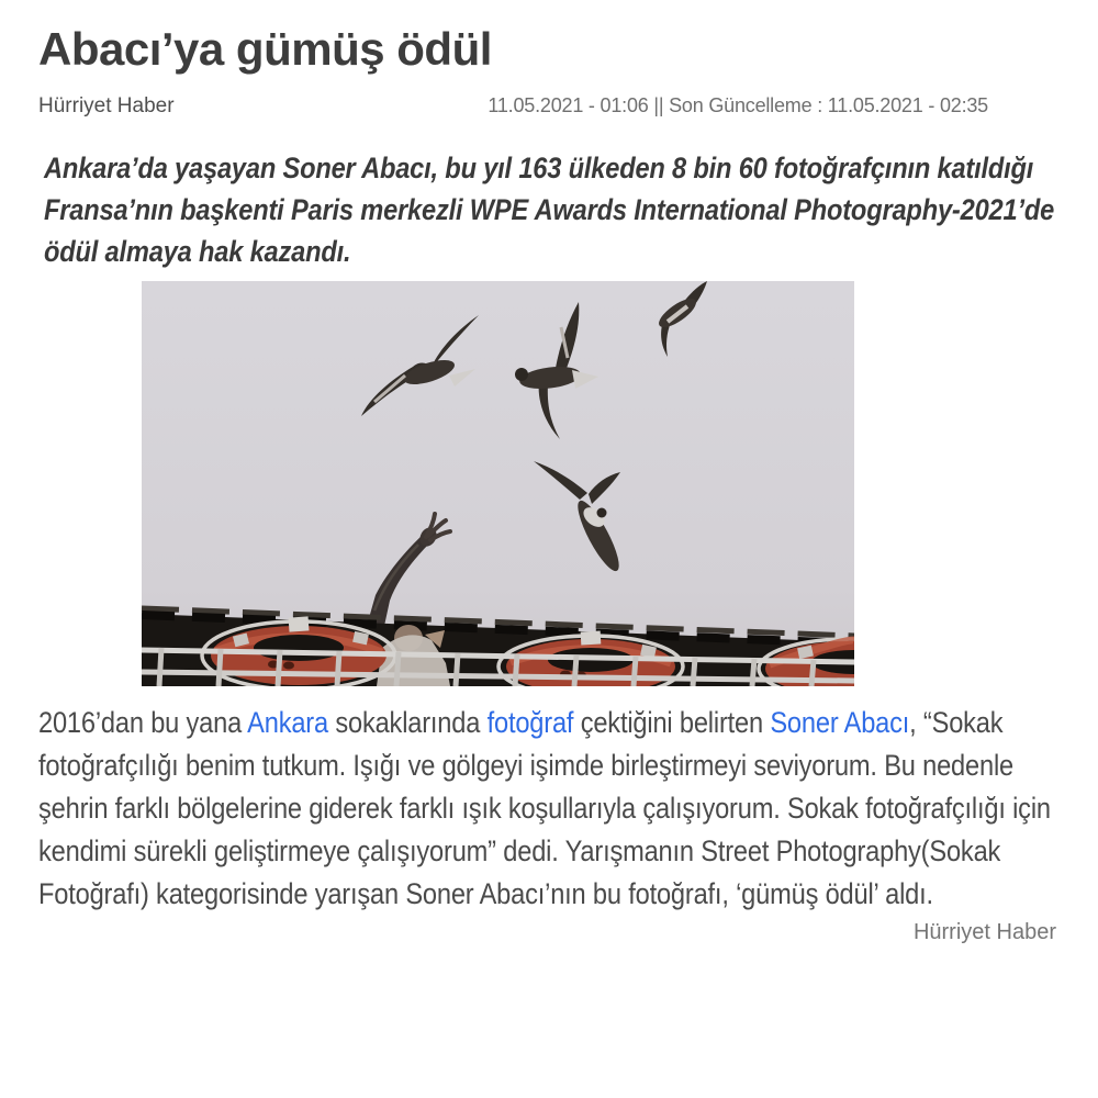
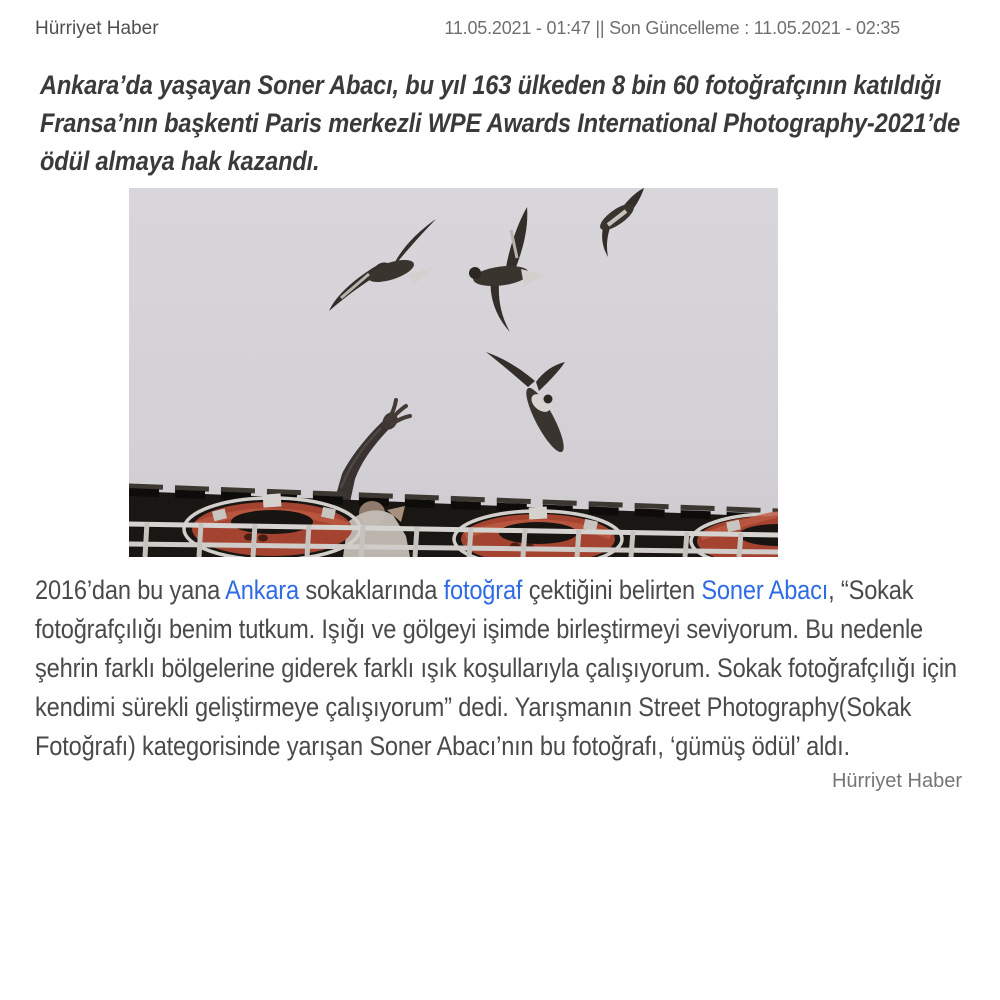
- Abacı’ya gümüş ödül
  Hürriyet Haber
- 11.05.2021 - 01:06 || Son Güncelleme : 11.05.2021 - 02:35
+ 11.05.2021 - 01:47 || Son Güncelleme : 11.05.2021 - 02:35
  Ankara’da yaşayan Soner Abacı, bu yıl 163 ülkeden 8 bin 60 fotoğrafçının katıldığı Fransa’nın başkenti Paris merkezli WPE Awards International Photography-2021’de ödül almaya hak kazandı.
  2016’dan bu yana Ankara sokaklarında fotoğraf çektiğini belirten Soner Abacı, “Sokak fotoğrafçılığı benim tutkum. Işığı ve gölgeyi işimde birleştirmeyi seviyorum. Bu nedenle şehrin farklı bölgelerine giderek farklı ışık koşullarıyla çalışıyorum. Sokak fotoğrafçılığı için kendimi sürekli geliştirmeye çalışıyorum” dedi. Yarışmanın Street Photography(Sokak Fotoğrafı) kategorisinde yarışan Soner Abacı’nın bu fotoğrafı, ‘gümüş ödül’ aldı.
  Hürriyet Haber
